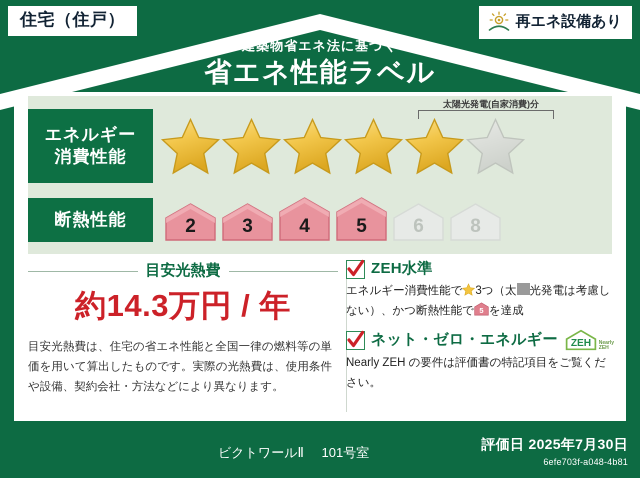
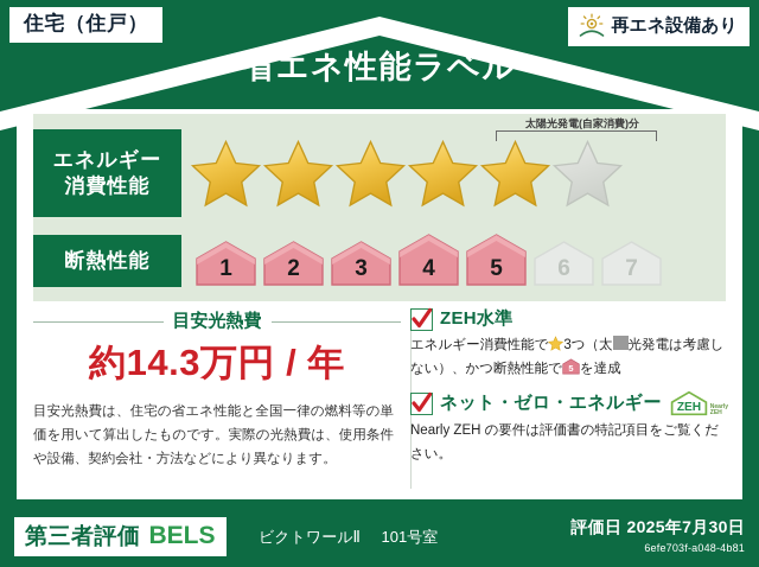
  住宅（住戸）
  再エネ設備あり
- 建築物省エネ法に基づく
  省エネ性能ラベル
  太陽光発電(自家消費)分
  エネルギー
  消費性能
  断熱性能
+ 1
  2
  3
  4
  5
  6
- 8
+ 7
  目安光熱費
  約14.3万円 / 年
  目安光熱費は、住宅の省エネ性能と全国一律の燃料等の単価を用いて算出したものです。実際の光熱費は、使用条件や設備、契約会社・方法などにより異なります。
  ZEH水準
  エネルギー消費性能で 3つ（太 光発電は考慮しない）、かつ断熱性能で
  5
  を達成
  ネット・ゼロ・エネルギー
  ZEH
  Nearly ZEH の要件は評価書の特記項目をご覧ください。
+ 第三者評価
+ BELS
  ビクトワールⅡ 101号室
  評価日 2025年7月30日
  6efe703f-a048-4b81
